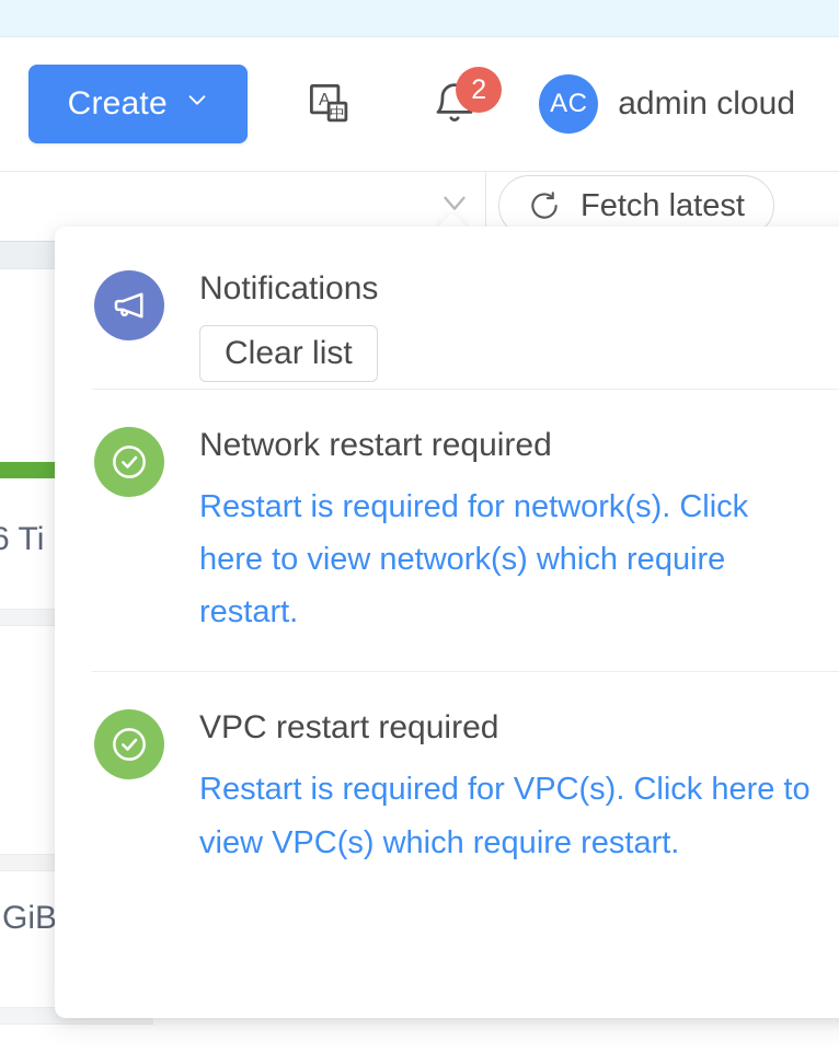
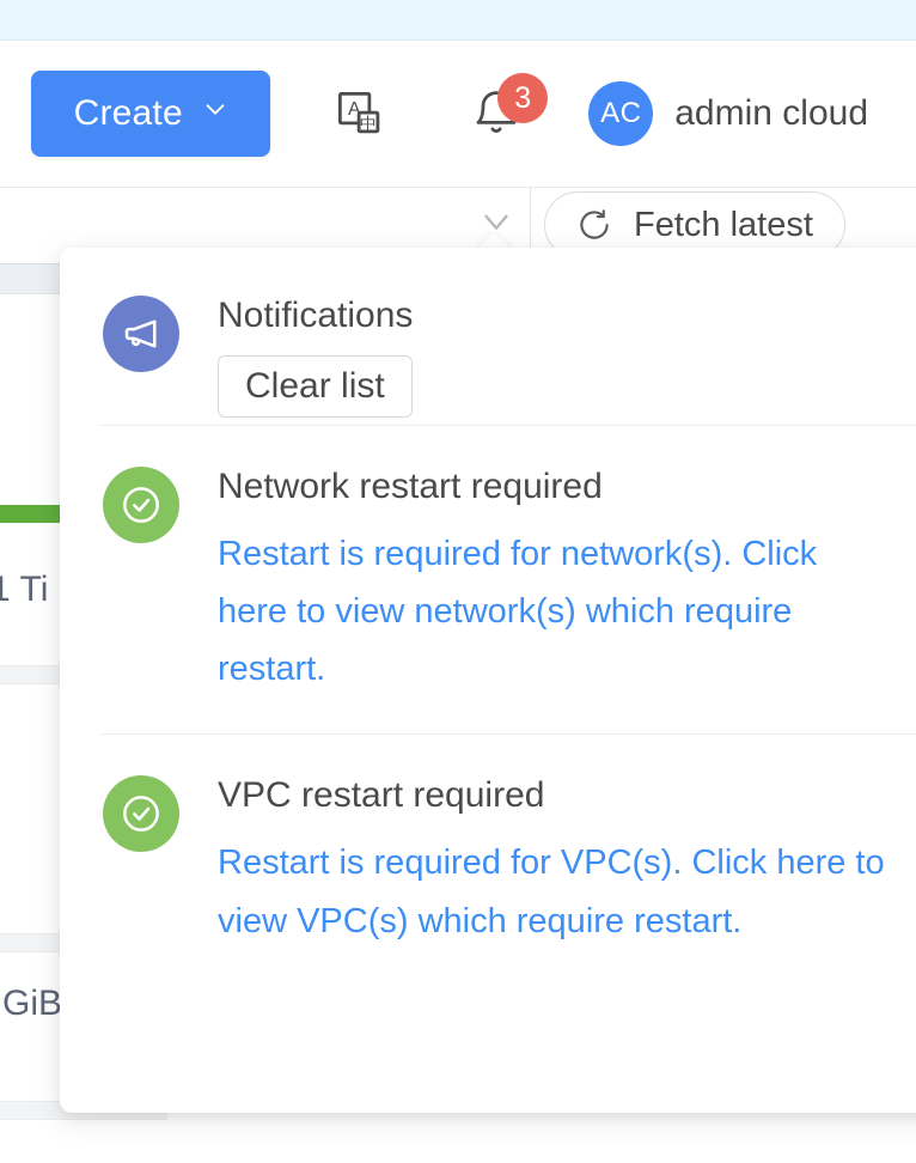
  Create
  A
  中
- 2
+ 3
  AC
  admin cloud
  Fetch latest
- 6 Ti
+ 1 Ti
  GiB
  Notifications
  Clear list
  Network restart required
  Restart is required for network(s). Click here to view network(s) which require restart.
  VPC restart required
  Restart is required for VPC(s). Click here to view VPC(s) which require restart.
